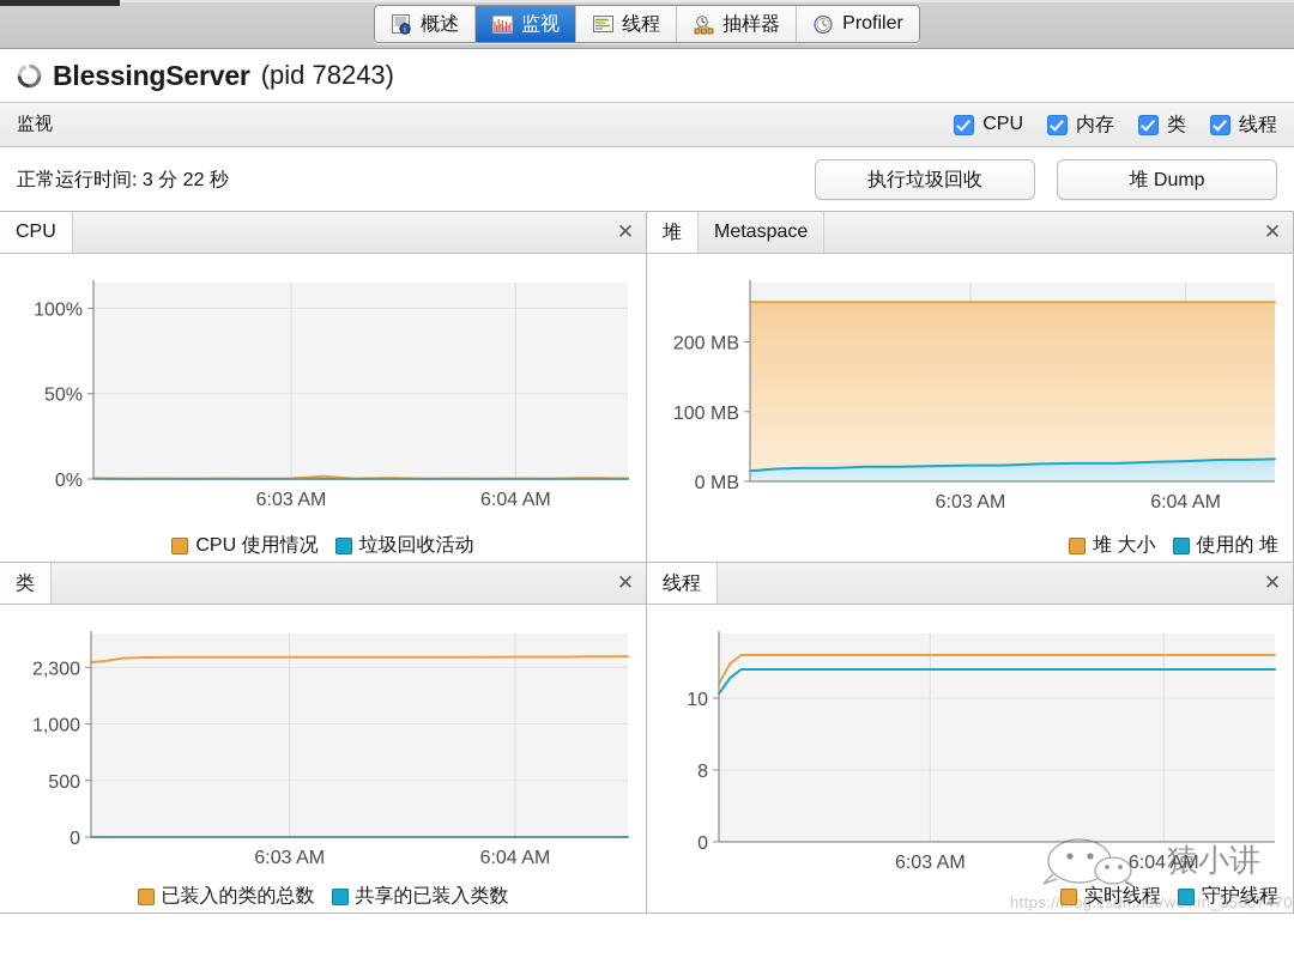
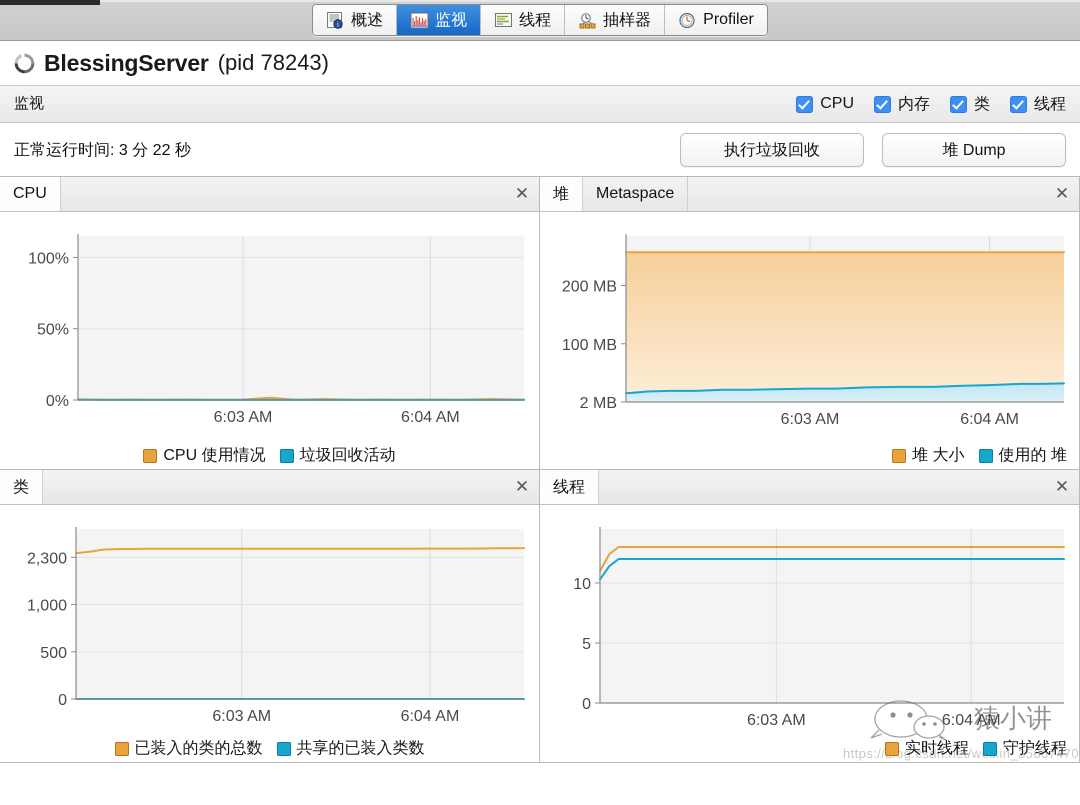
  i
  概述
  监视
  线程
  抽样器
  Profiler
  BlessingServer
  (pid 78243)
  监视
  CPU
  内存
  类
  线程
  正常运行时间: 3 分 22 秒
  执行垃圾回收
  堆 Dump
  CPU
  ✕
  0%
  50%
  100%
  6:03 AM
  6:04 AM
  CPU 使用情况
  垃圾回收活动
  堆
  Metaspace
  ✕
- 0 MB
+ 2 MB
  100 MB
  200 MB
  6:03 AM
  6:04 AM
  堆 大小
  使用的 堆
  类
  ✕
  0
  500
  1,000
  2,300
  6:03 AM
  6:04 AM
  已装入的类的总数
  共享的已装入类数
  线程
  ✕
  0
- 8
+ 5
  10
  6:03 AM
  6:04 AM
  猿小讲
  https://og.csdn.net/win_35667470
  实时线程
  守护线程
